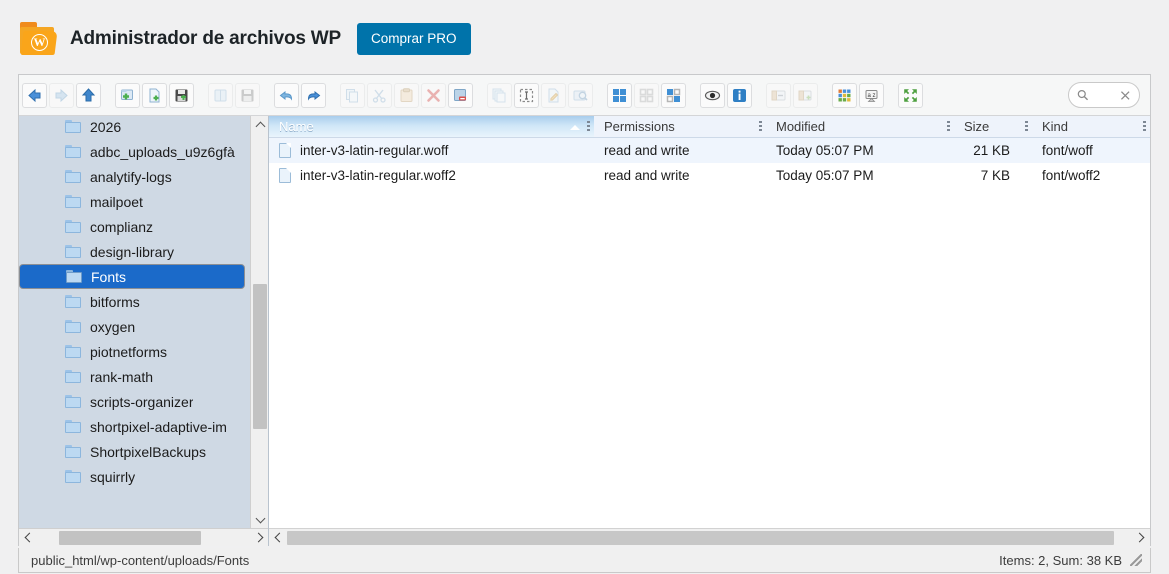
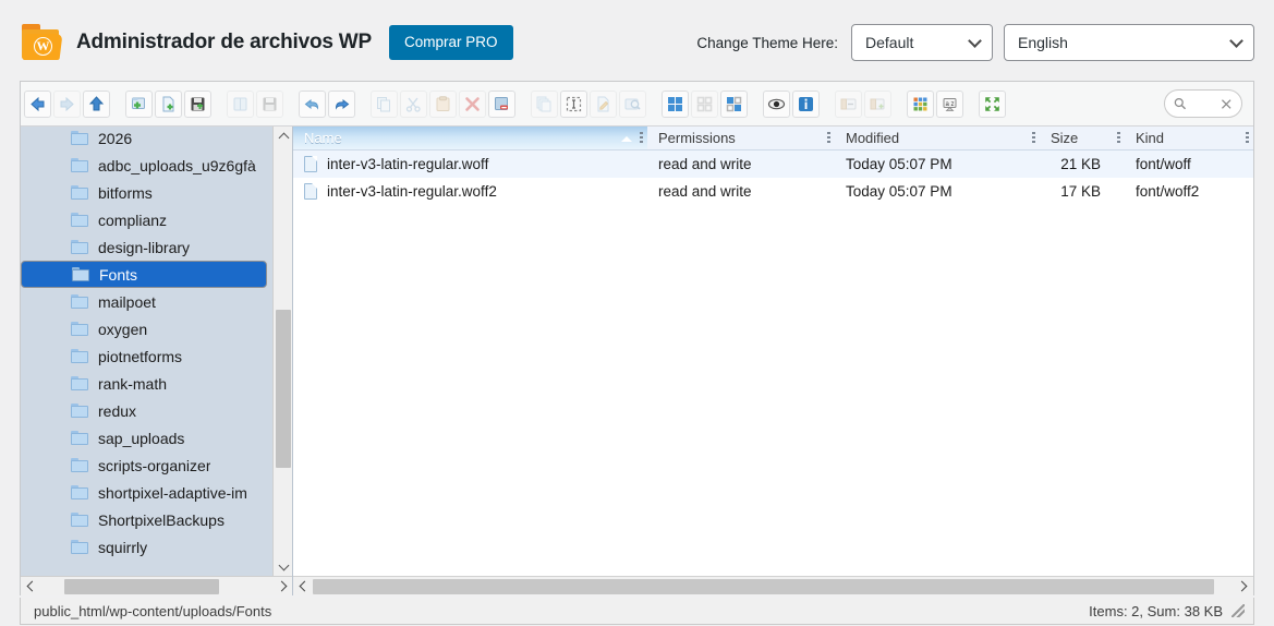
  W
  Administrador de archivos WP
  Comprar PRO
+ Change Theme Here:
+ Default
+ English
  2026
  adbc_uploads_u9z6gfà
- analytify-logs
- mailpoet
+ bitforms
  complianz
  design-library
  Fonts
- bitforms
+ mailpoet
  oxygen
  piotnetforms
  rank-math
+ redux
+ sap_uploads
  scripts-organizer
  shortpixel-adaptive-im
  ShortpixelBackups
  squirrly
  Name
  Permissions
  Modified
  Size
  Kind
  inter-v3-latin-regular.woff
  read and write
  Today 05:07 PM
  21 KB
  font/woff
  inter-v3-latin-regular.woff2
  read and write
  Today 05:07 PM
- 7 KB
+ 17 KB
  font/woff2
  public_html/wp-content/uploads/Fonts
  Items: 2, Sum: 38 KB
